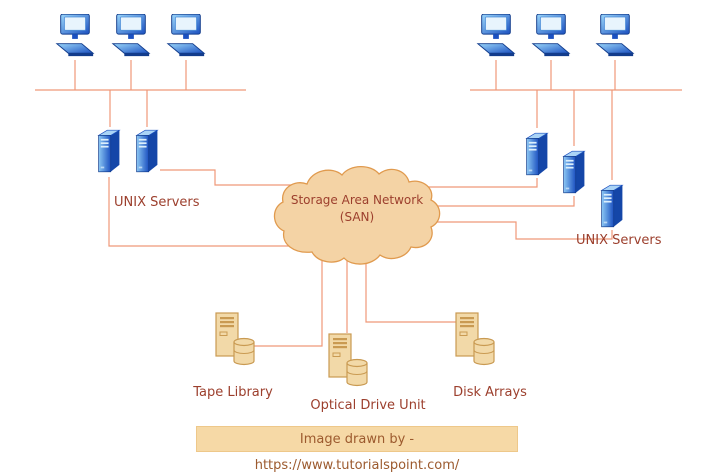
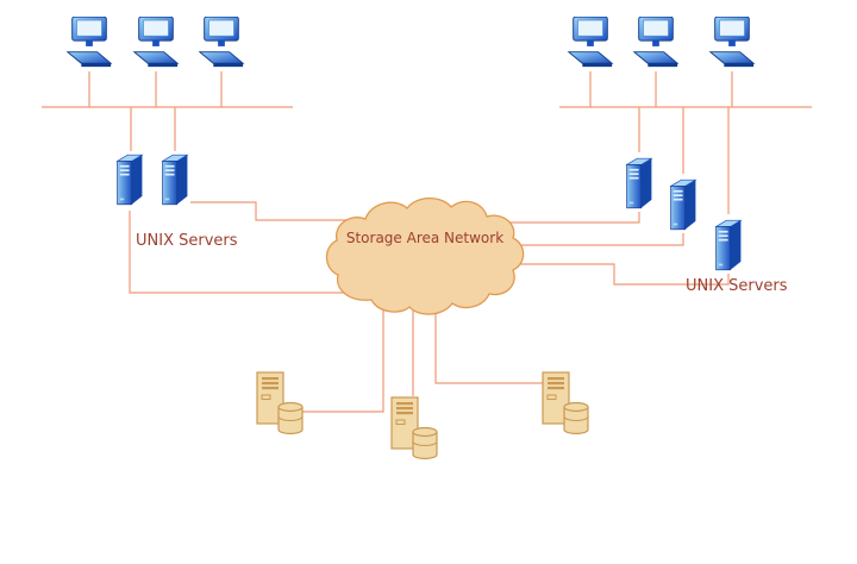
  UNIX Servers
  UNIX Servers
  Storage Area Network
- (SAN)
- Tape Library
- Optical Drive Unit
- Disk Arrays
- Image drawn by - https://www.tutorialspoint.com/
